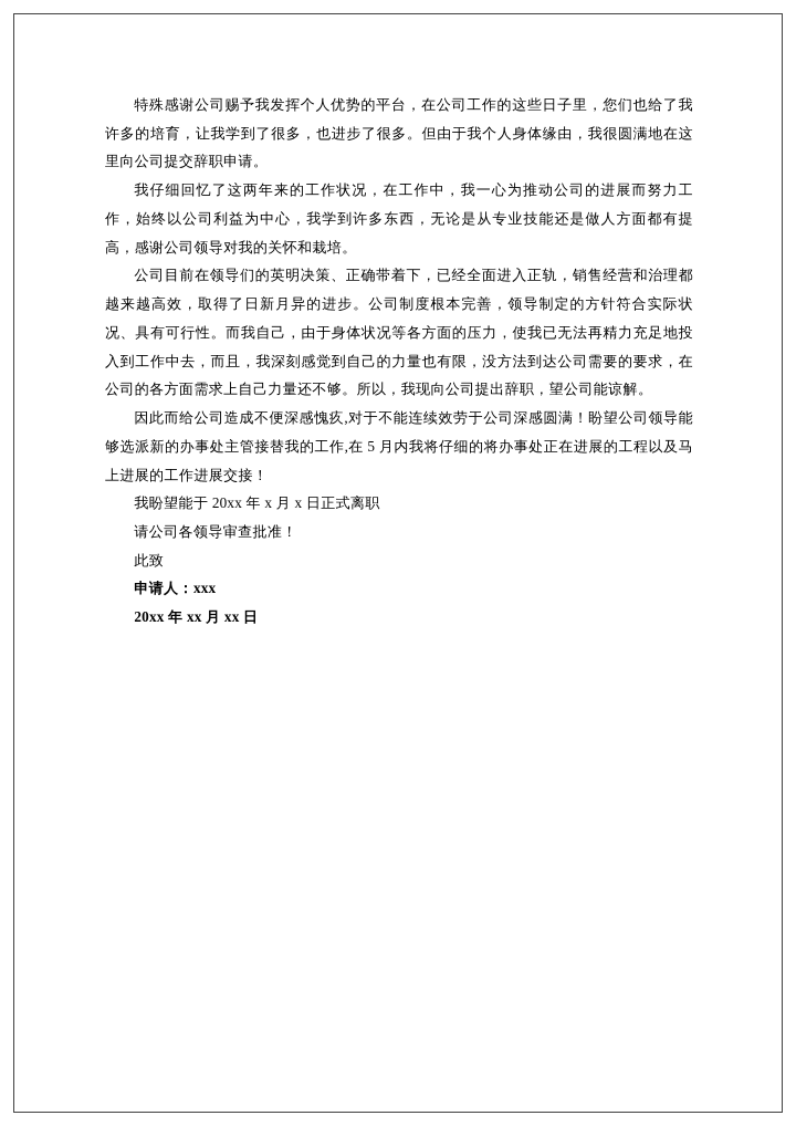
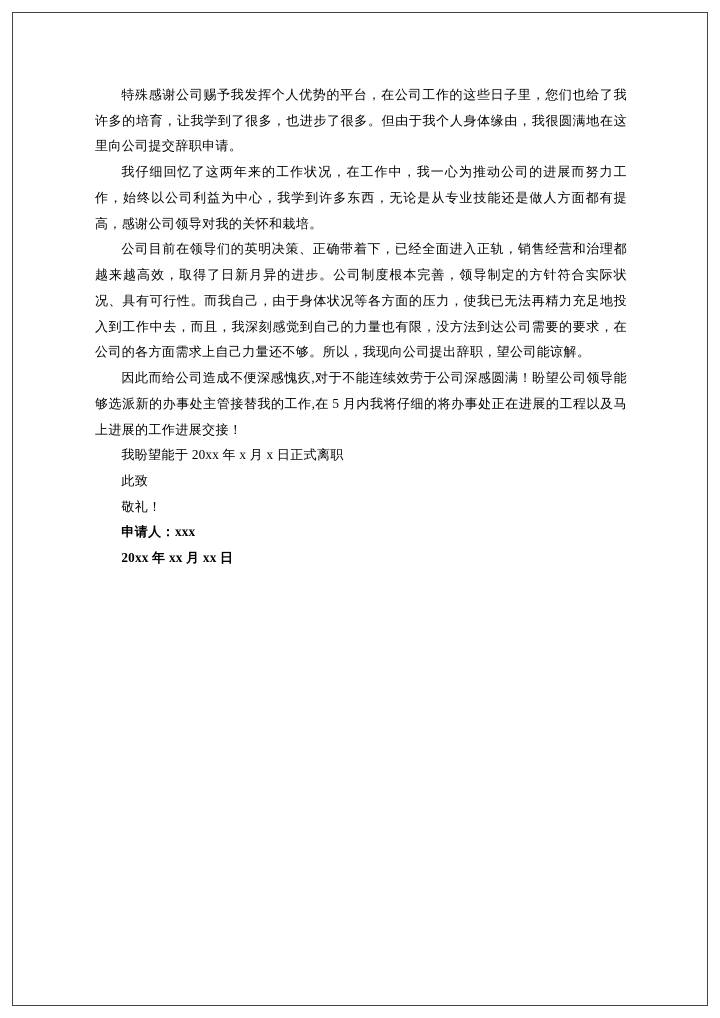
  特殊感谢公司赐予我发挥个人优势的平台，在公司工作的这些日子里，您们也给了我许多的培育，让我学到了很多，也进步了很多。但由于我个人身体缘由，我很圆满地在这里向公司提交辞职申请。
  我仔细回忆了这两年来的工作状况，在工作中，我一心为推动公司的进展而努力工作，始终以公司利益为中心，我学到许多东西，无论是从专业技能还是做人方面都有提高，感谢公司领导对我的关怀和栽培。
  公司目前在领导们的英明决策、正确带着下，已经全面进入正轨，销售经营和治理都越来越高效，取得了日新月异的进步。公司制度根本完善，领导制定的方针符合实际状况、具有可行性。而我自己，由于身体状况等各方面的压力，使我已无法再精力充足地投入到工作中去，而且，我深刻感觉到自己的力量也有限，没方法到达公司需要的要求，在公司的各方面需求上自己力量还不够。所以，我现向公司提出辞职，望公司能谅解。
  因此而给公司造成不便深感愧疚,对于不能连续效劳于公司深感圆满！盼望公司领导能够选派新的办事处主管接替我的工作,在 5 月内我将仔细的将办事处正在进展的工程以及马上进展的工作进展交接！
  我盼望能于 20xx 年 x 月 x 日正式离职
- 请公司各领导审查批准！
  此致
+ 敬礼！
  申请人：xxx
  20xx 年 xx 月 xx 日
